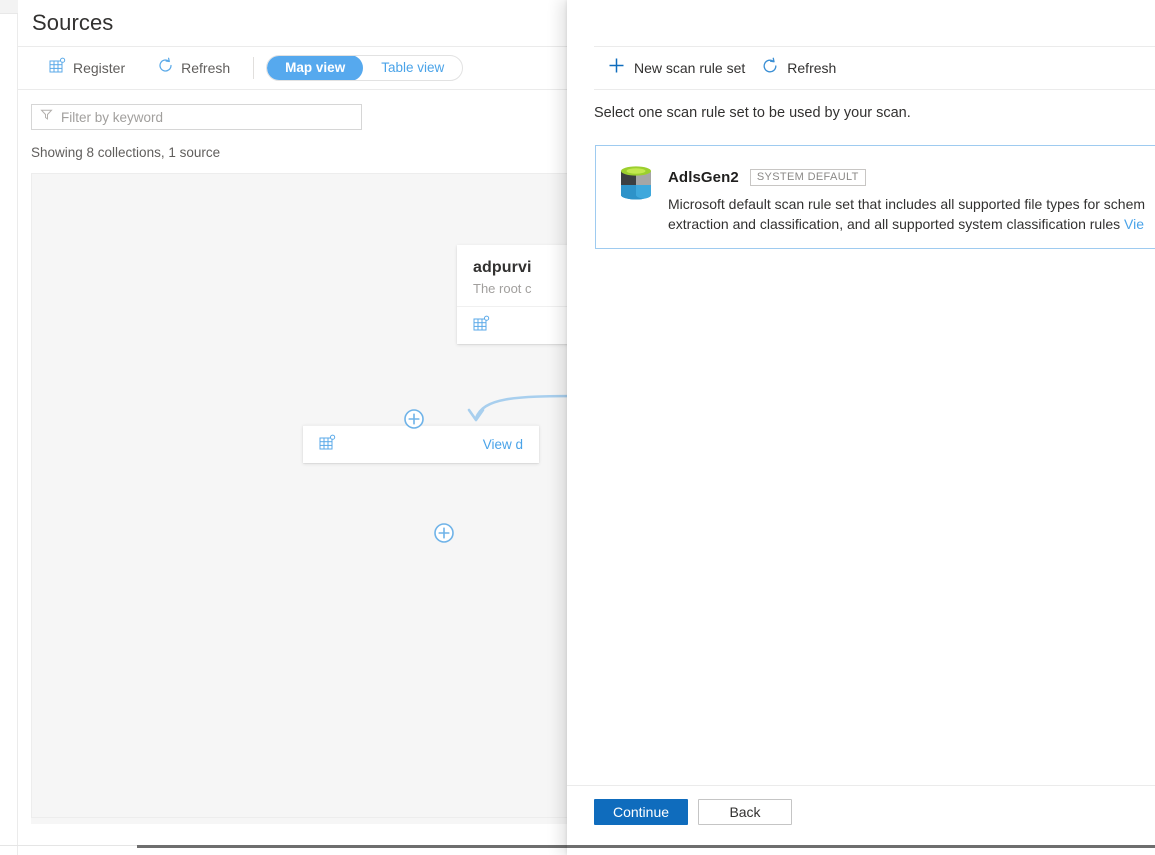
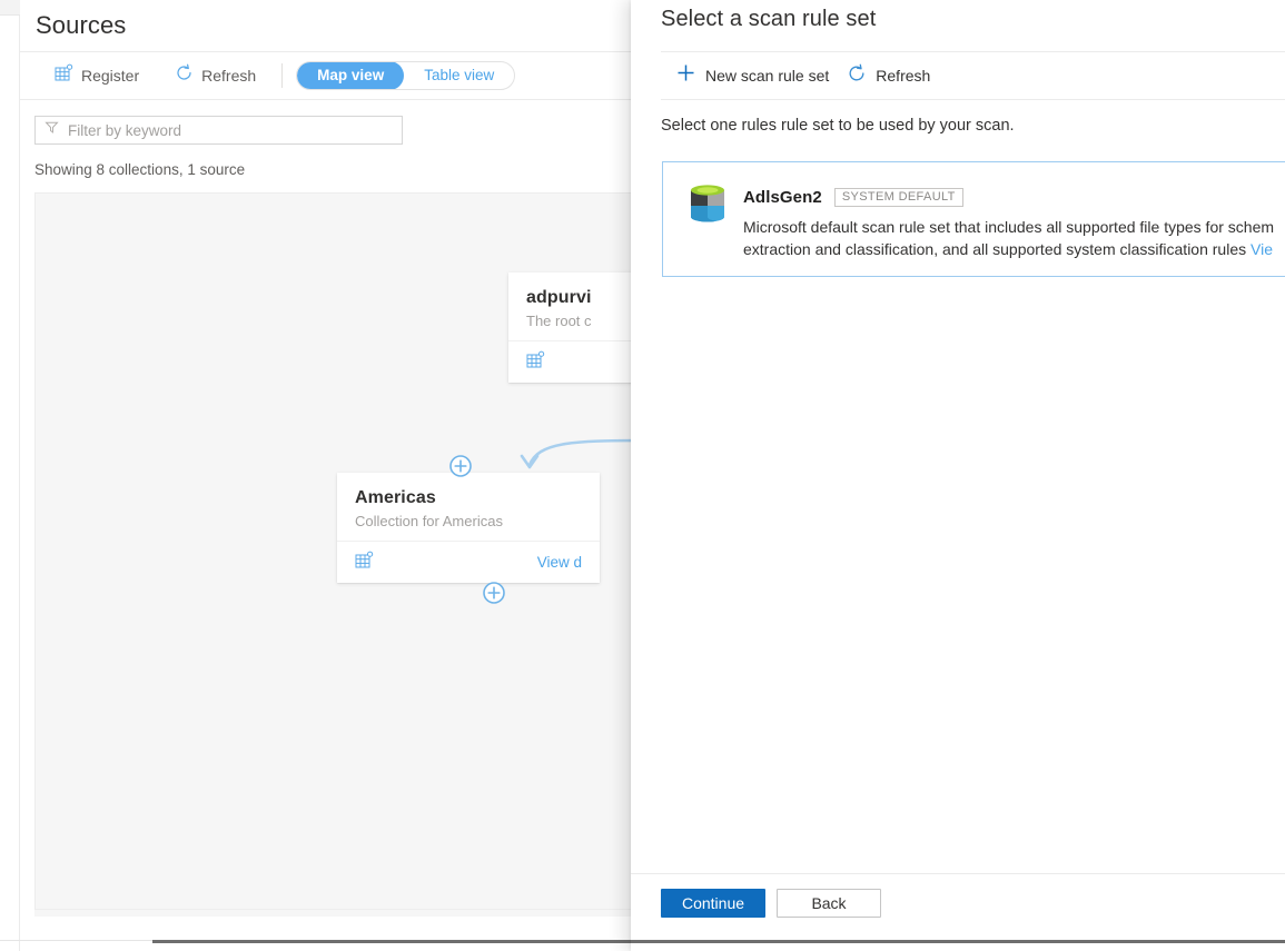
  Sources
  Register
  Refresh
  Map view
  Table view
  Filter by keyword
  Showing 8 collections, 1 source
  adpurvi
  The root c
+ Americas
+ Collection for Americas
  View d
+ Select a scan rule set
  New scan rule set
  Refresh
- Select one scan rule set to be used by your scan.
+ Select one rules rule set to be used by your scan.
  Continue
  Back
  AdlsGen2
  SYSTEM DEFAULT
  Microsoft default scan rule set that includes all supported file types for schem extraction and classification, and all supported system classification rules Vie
